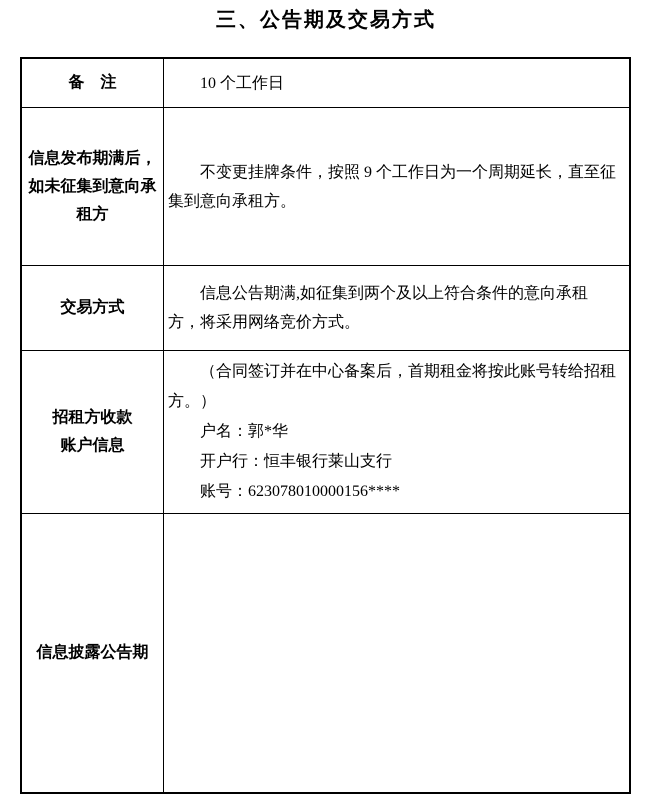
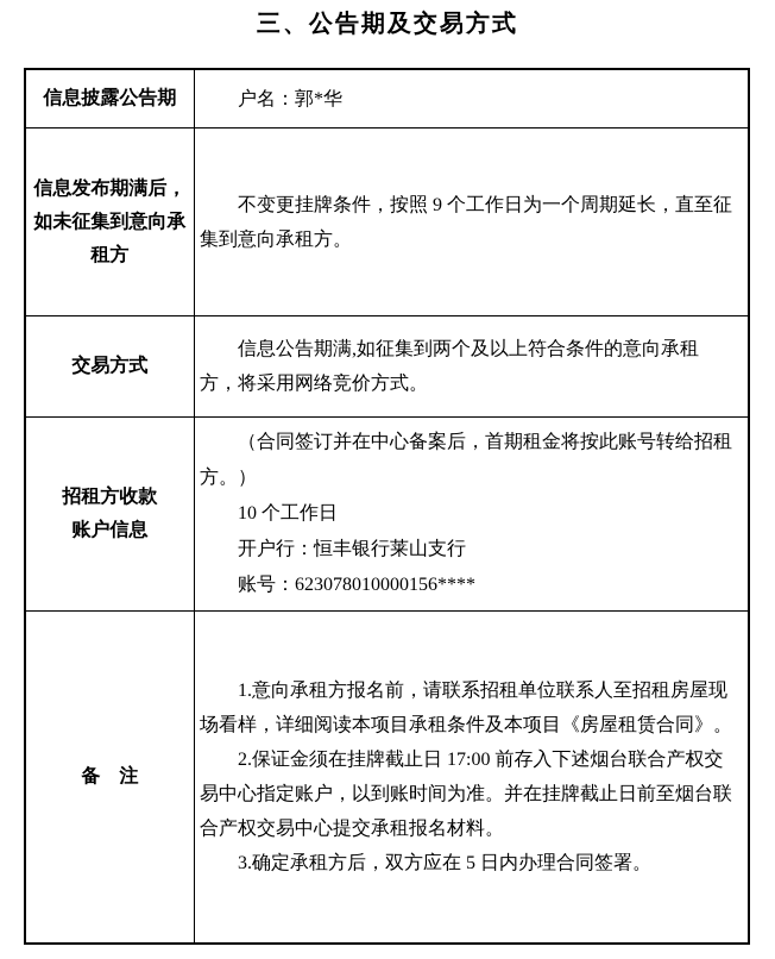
  三、公告期及交易方式
- 备 注
+ 信息披露公告期
- 10 个工作日
+ 户名：郭*华
  信息发布期满后，
  如未征集到意向承
  租方
  不变更挂牌条件，按照 9 个工作日为一个周期延长，直至征集到意向承租方。
  交易方式
  信息公告期满,如征集到两个及以上符合条件的意向承租方，将采用网络竞价方式。
  招租方收款
  账户信息
  （合同签订并在中心备案后，首期租金将按此账号转给招租方。）
- 户名：郭*华
+ 10 个工作日
  开户行：恒丰银行莱山支行
  账号：623078010000156****
- 信息披露公告期
+ 备 注
+ 1.意向承租方报名前，请联系招租单位联系人至招租房屋现场看样，详细阅读本项目承租条件及本项目《房屋租赁合同》。
+ 2.保证金须在挂牌截止日 17:00 前存入下述烟台联合产权交易中心指定账户，以到账时间为准。并在挂牌截止日前至烟台联合产权交易中心提交承租报名材料。
+ 3.确定承租方后，双方应在 5 日内办理合同签署。
